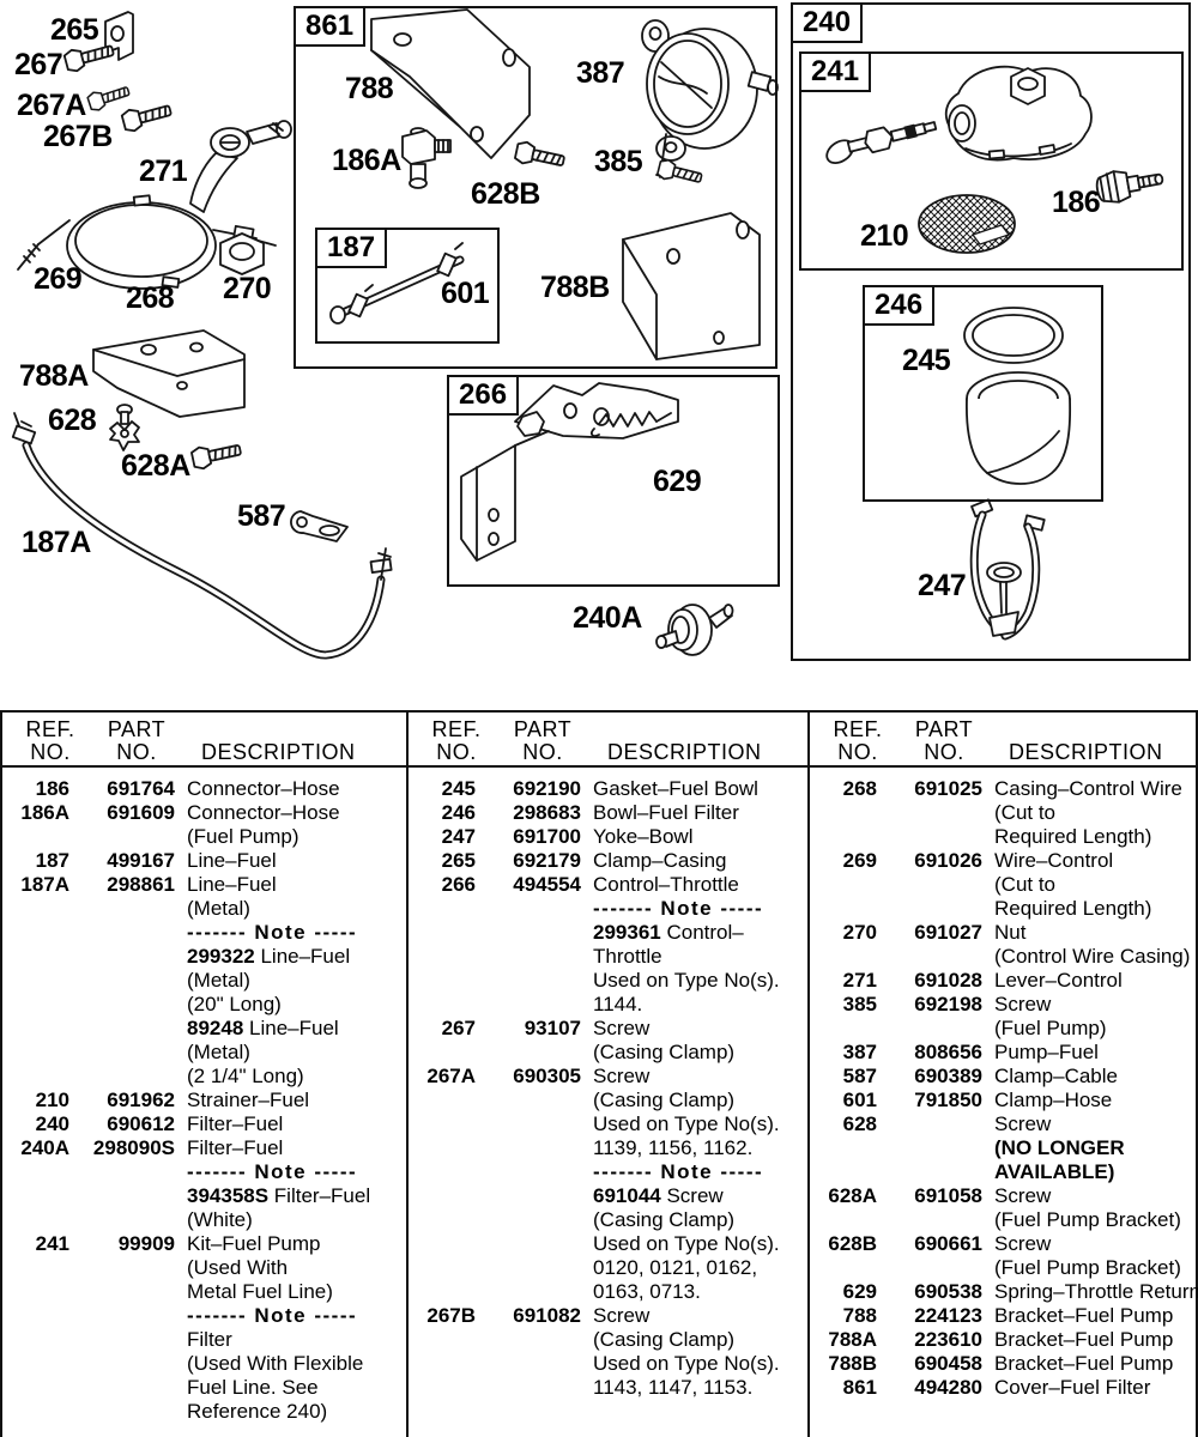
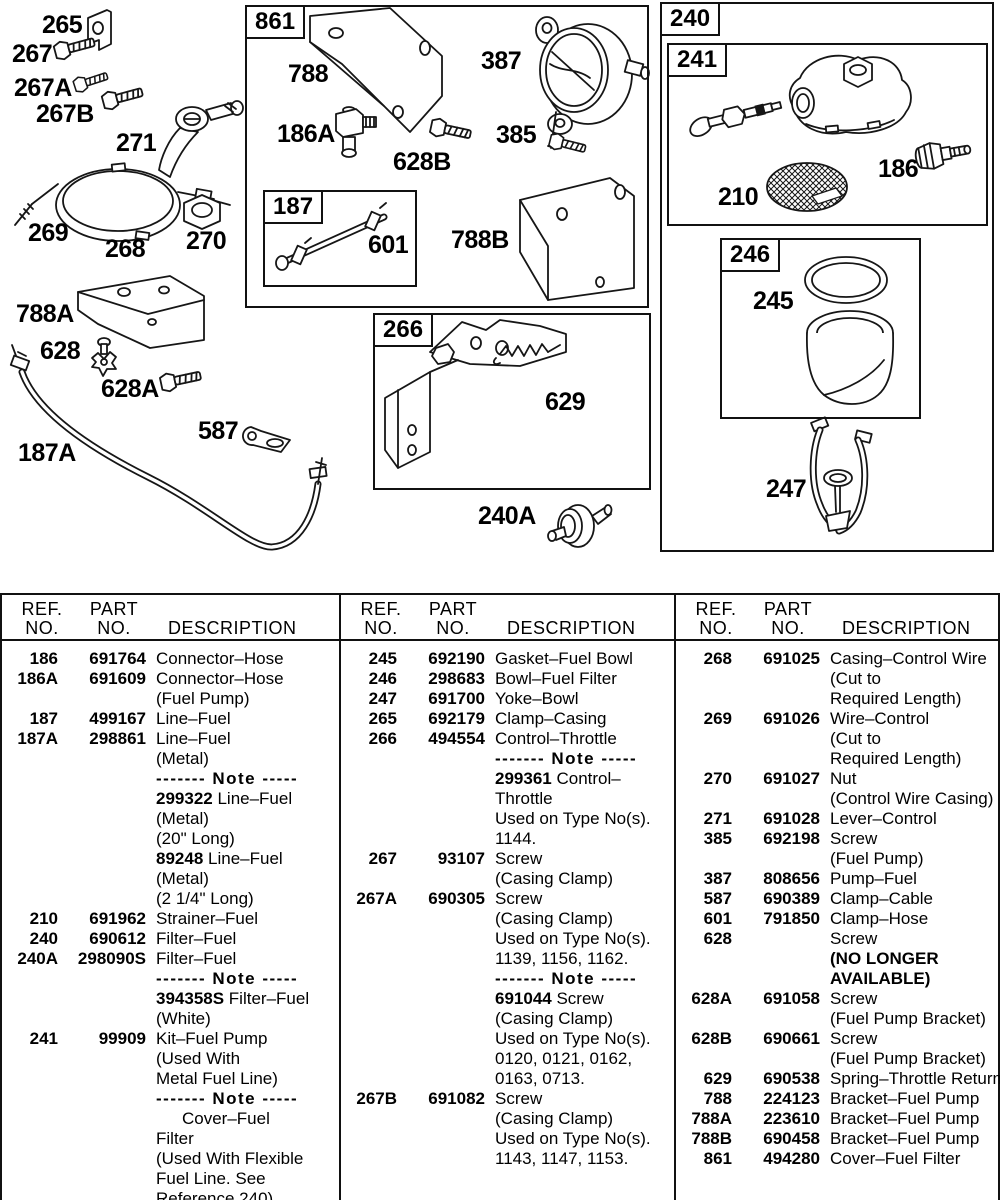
  240
  861
  187
  266
  241
  246
  265
  267
  267A
  267B
  271
  269
  268
  270
  788A
  628
  628A
  587
  187A
  788
  186A
  628B
  601
  387
  385
  788B
  629
  240A
  210
  186
  245
  247
  REF.
  NO.
  PART
  NO.
  DESCRIPTION
  186
  691764
  Connector–Hose
  186A
  691609
  Connector–Hose
  (Fuel Pump)
  187
  499167
  Line–Fuel
  187A
  298861
  Line–Fuel
  (Metal)
  ------- Note -----
  299322 Line–Fuel
  (Metal)
  (20" Long)
  89248 Line–Fuel
  (Metal)
  (2 1/4" Long)
  210
  691962
  Strainer–Fuel
  240
  690612
  Filter–Fuel
  240A
  298090S
  Filter–Fuel
  ------- Note -----
  394358S Filter–Fuel
  (White)
  241
  99909
  Kit–Fuel Pump
  (Used With
  Metal Fuel Line)
  ------- Note -----
+ Cover–Fuel
  Filter
  (Used With Flexible
  Fuel Line. See
  Reference 240)
  REF.
  NO.
  PART
  NO.
  DESCRIPTION
  245
  692190
  Gasket–Fuel Bowl
  246
  298683
  Bowl–Fuel Filter
  247
  691700
  Yoke–Bowl
  265
  692179
  Clamp–Casing
  266
  494554
  Control–Throttle
  ------- Note -----
  299361 Control–
  Throttle
  Used on Type No(s).
  1144.
  267
  93107
  Screw
  (Casing Clamp)
  267A
  690305
  Screw
  (Casing Clamp)
  Used on Type No(s).
  1139, 1156, 1162.
  ------- Note -----
  691044 Screw
  (Casing Clamp)
  Used on Type No(s).
  0120, 0121, 0162,
  0163, 0713.
  267B
  691082
  Screw
  (Casing Clamp)
  Used on Type No(s).
  1143, 1147, 1153.
  REF.
  NO.
  PART
  NO.
  DESCRIPTION
  268
  691025
  Casing–Control Wire
  (Cut to
  Required Length)
  269
  691026
  Wire–Control
  (Cut to
  Required Length)
  270
  691027
  Nut
  (Control Wire Casing)
  271
  691028
  Lever–Control
  385
  692198
  Screw
  (Fuel Pump)
  387
  808656
  Pump–Fuel
  587
  690389
  Clamp–Cable
  601
  791850
  Clamp–Hose
  628
  Screw
  (NO LONGER
  AVAILABLE)
  628A
  691058
  Screw
  (Fuel Pump Bracket)
  628B
  690661
  Screw
  (Fuel Pump Bracket)
  629
  690538
  Spring–Throttle Return
  788
  224123
  Bracket–Fuel Pump
  788A
  223610
  Bracket–Fuel Pump
  788B
  690458
  Bracket–Fuel Pump
  861
  494280
  Cover–Fuel Filter
